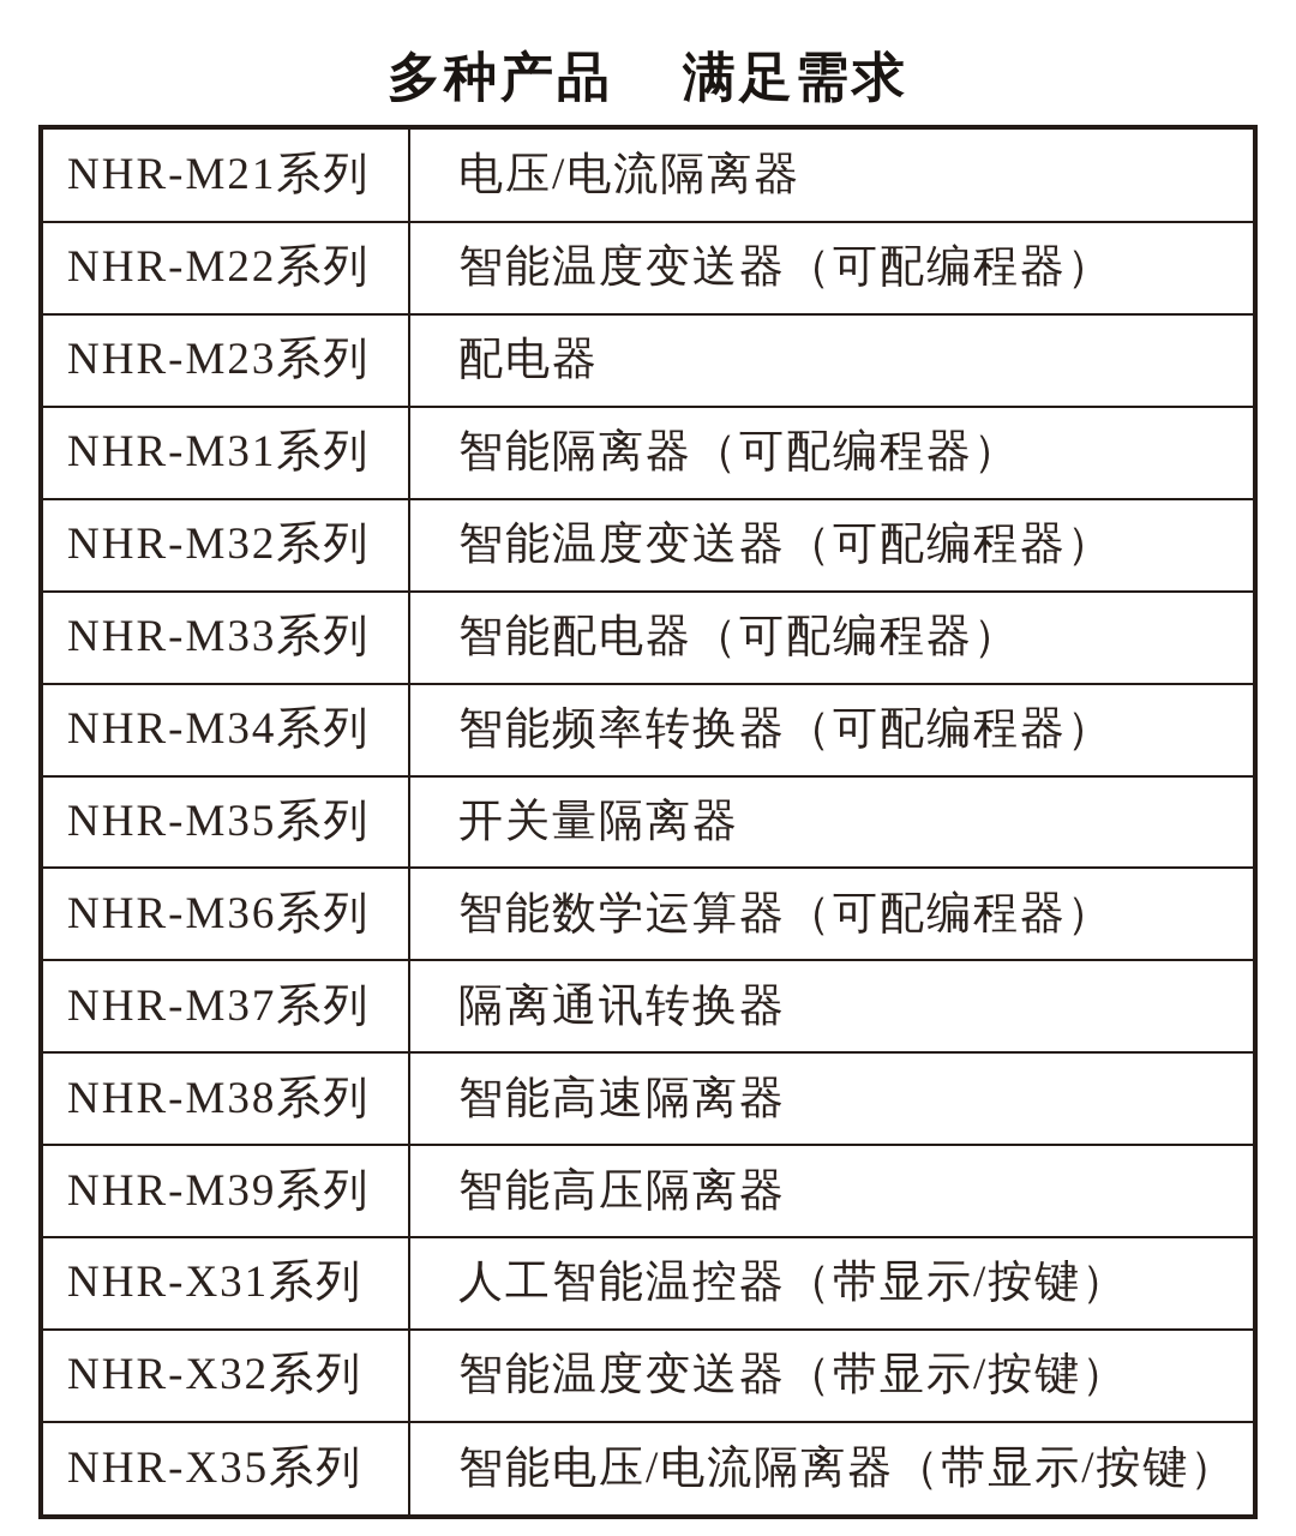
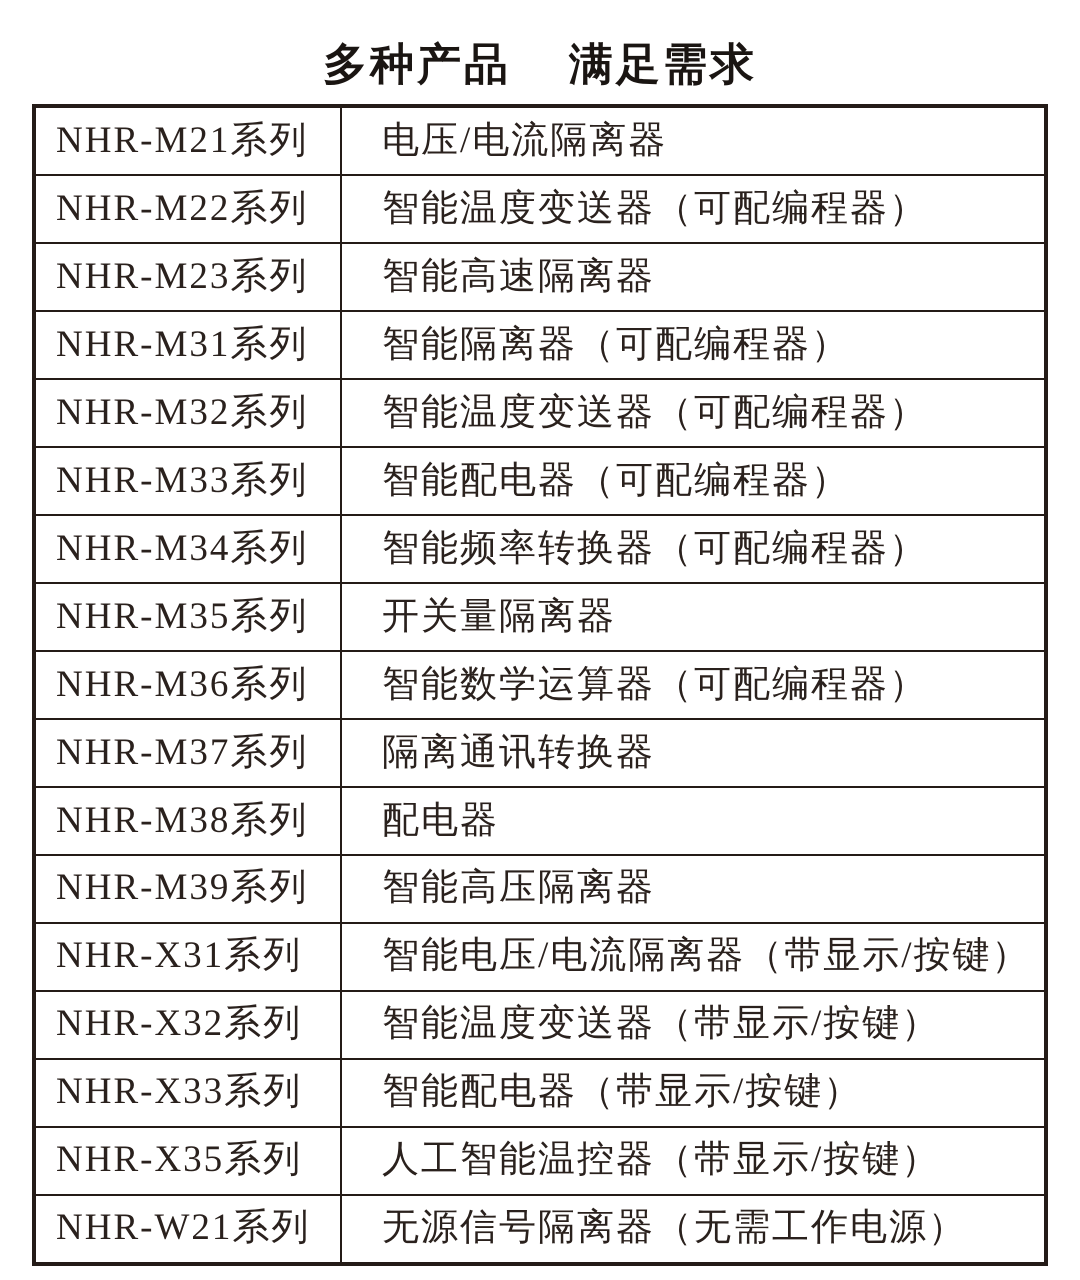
  多种产品 满足需求
  NHR-M21系列	电压/电流隔离器
  NHR-M22系列	智能温度变送器（可配编程器）
- NHR-M23系列	配电器
+ NHR-M23系列	智能高速隔离器
  NHR-M31系列	智能隔离器（可配编程器）
  NHR-M32系列	智能温度变送器（可配编程器）
  NHR-M33系列	智能配电器（可配编程器）
  NHR-M34系列	智能频率转换器（可配编程器）
  NHR-M35系列	开关量隔离器
  NHR-M36系列	智能数学运算器（可配编程器）
  NHR-M37系列	隔离通讯转换器
- NHR-M38系列	智能高速隔离器
+ NHR-M38系列	配电器
  NHR-M39系列	智能高压隔离器
- NHR-X31系列	人工智能温控器（带显示/按键）
+ NHR-X31系列	智能电压/电流隔离器（带显示/按键）
  NHR-X32系列	智能温度变送器（带显示/按键）
+ NHR-X33系列	智能配电器（带显示/按键）
- NHR-X35系列	智能电压/电流隔离器（带显示/按键）
+ NHR-X35系列	人工智能温控器（带显示/按键）
+ NHR-W21系列	无源信号隔离器（无需工作电源）
